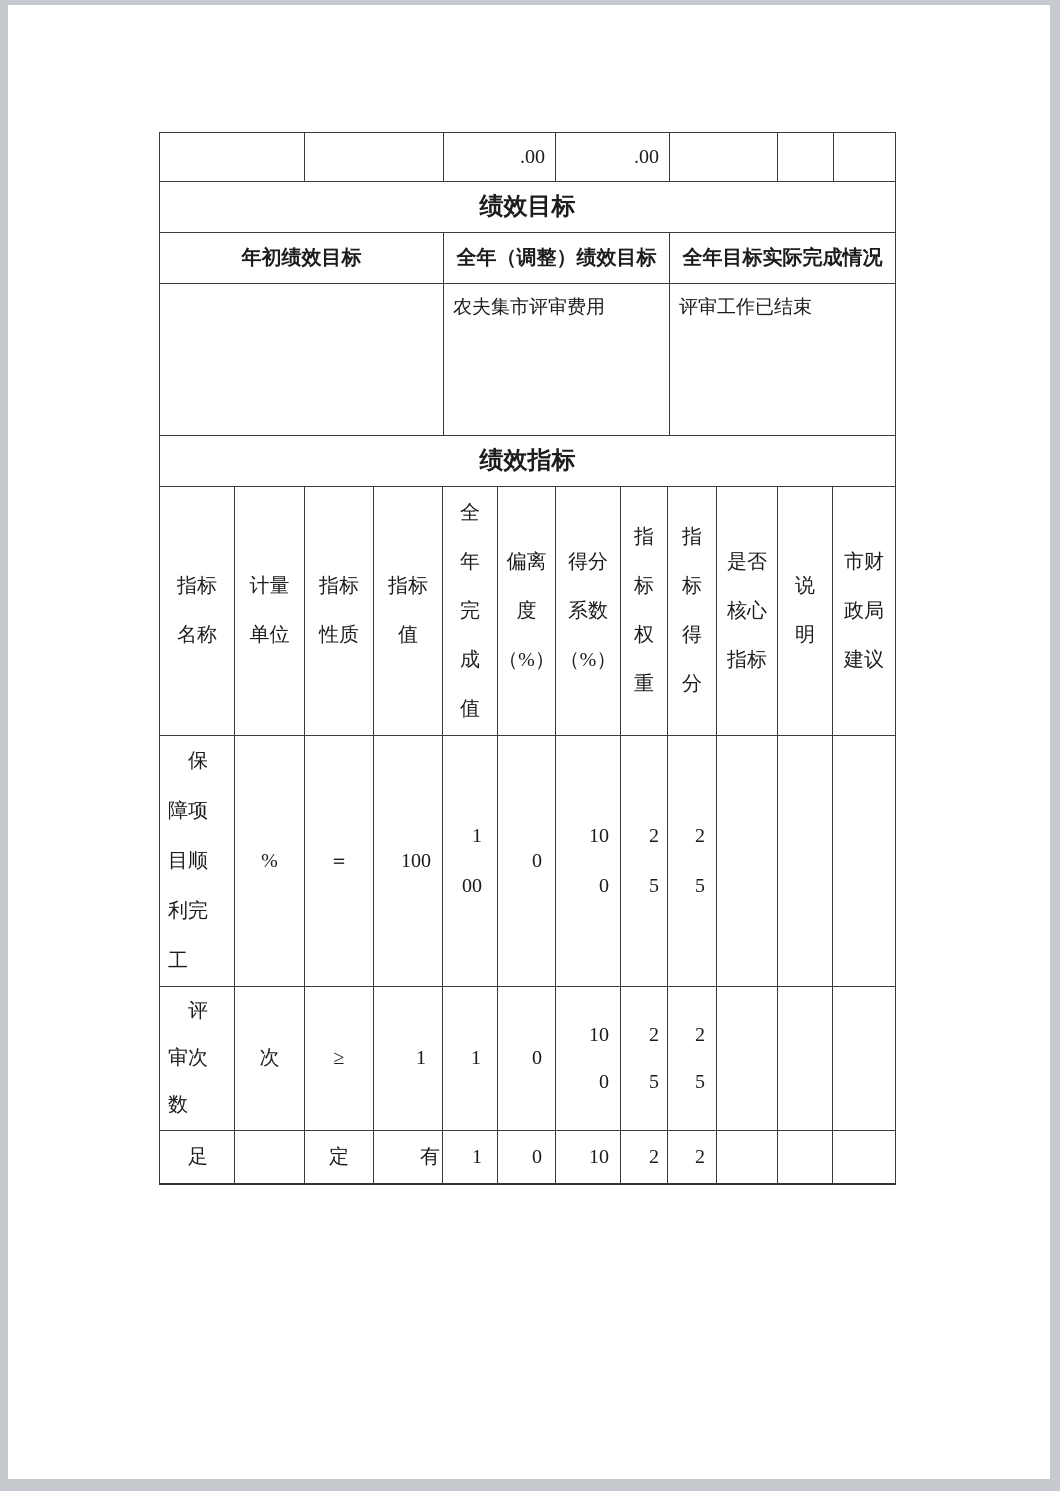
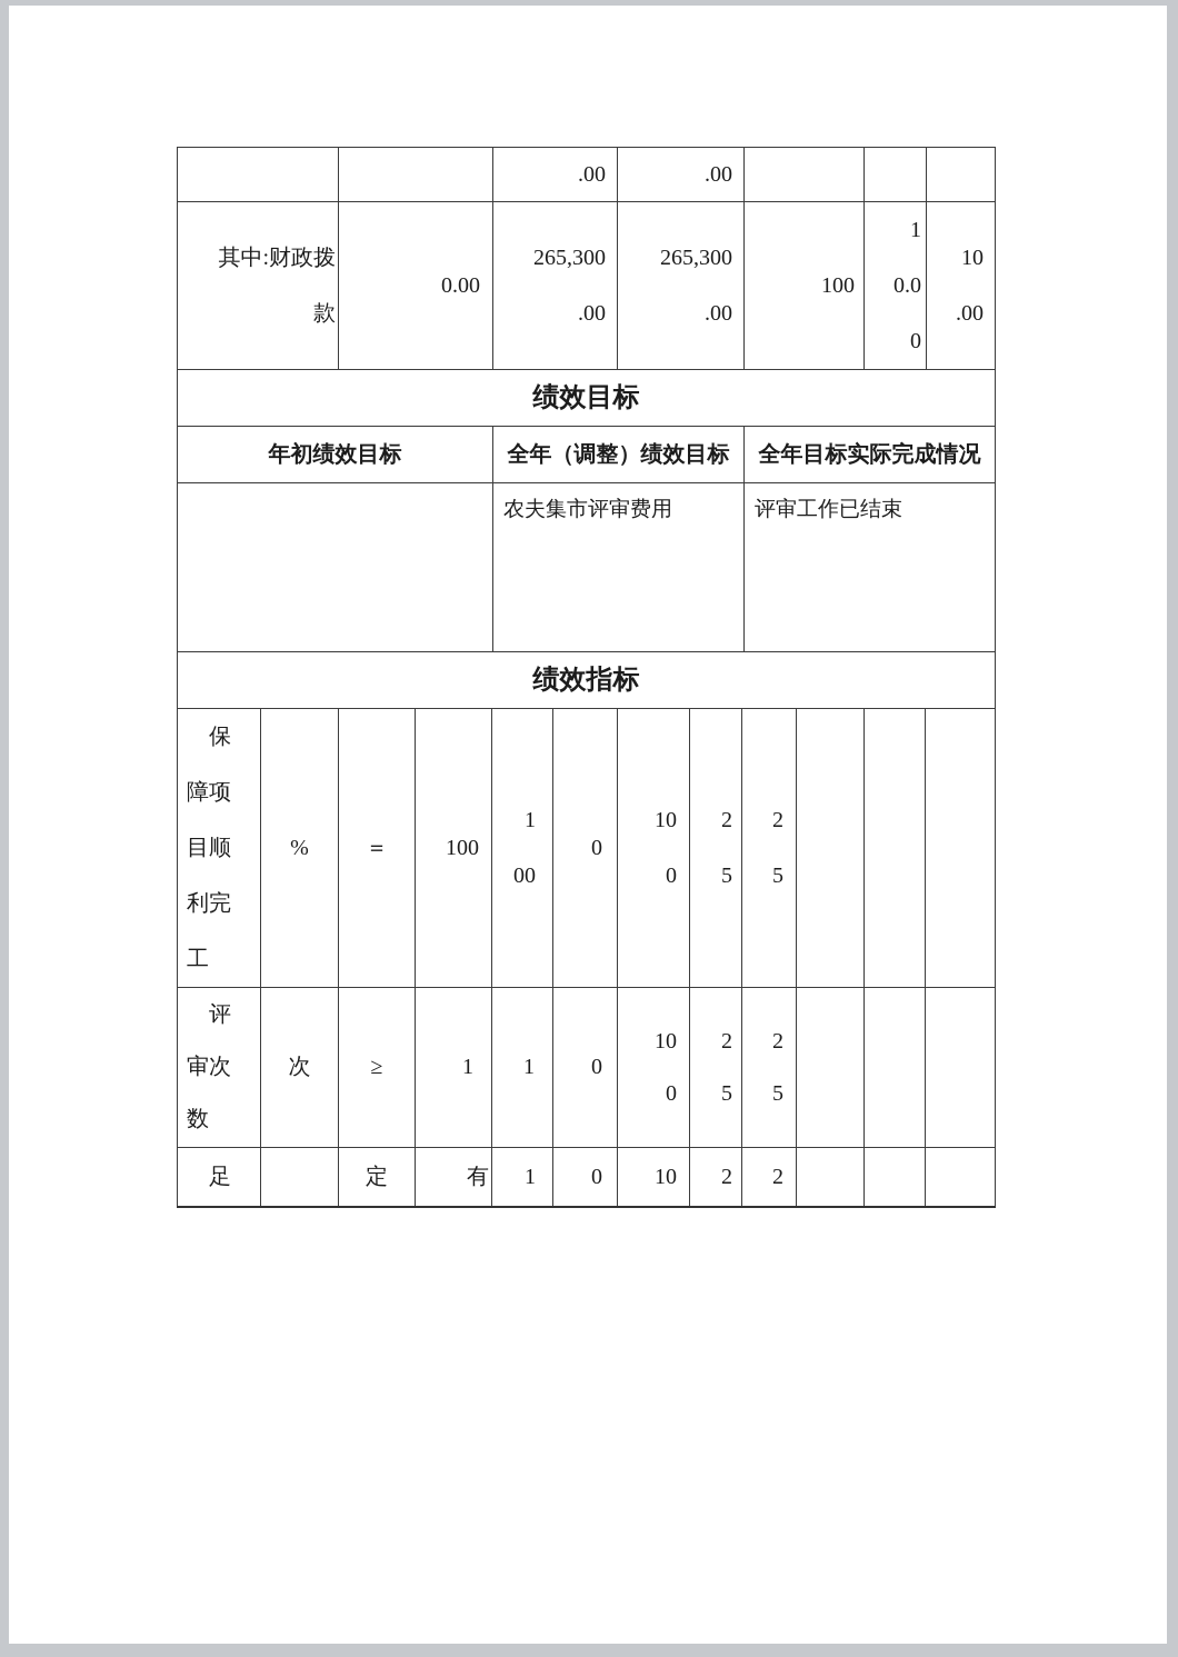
  		.00	.00
+ 其中:财政拨 款	0.00	265,300 .00	265,300 .00	100	1 0.0 0	10 .00
  绩效目标
  年初绩效目标	全年（调整）绩效目标	全年目标实际完成情况
  	农夫集市评审费用	评审工作已结束
  绩效指标
- 指标 名称	计量 单位	指标 性质	指标 值	全 年 完 成 值	偏离 度 （%）	得分 系数 （%）	指 标 权 重	指 标 得 分	是否 核心 指标	说 明	市财 政局 建议
  保 障项 目顺 利完 工	%	＝	100	1 00	0	10 0	2 5	2 5
  评 审次 数	次	≥	1	1	0	10 0	2 5	2 5
  足		定	有	1	0	10	2	2
